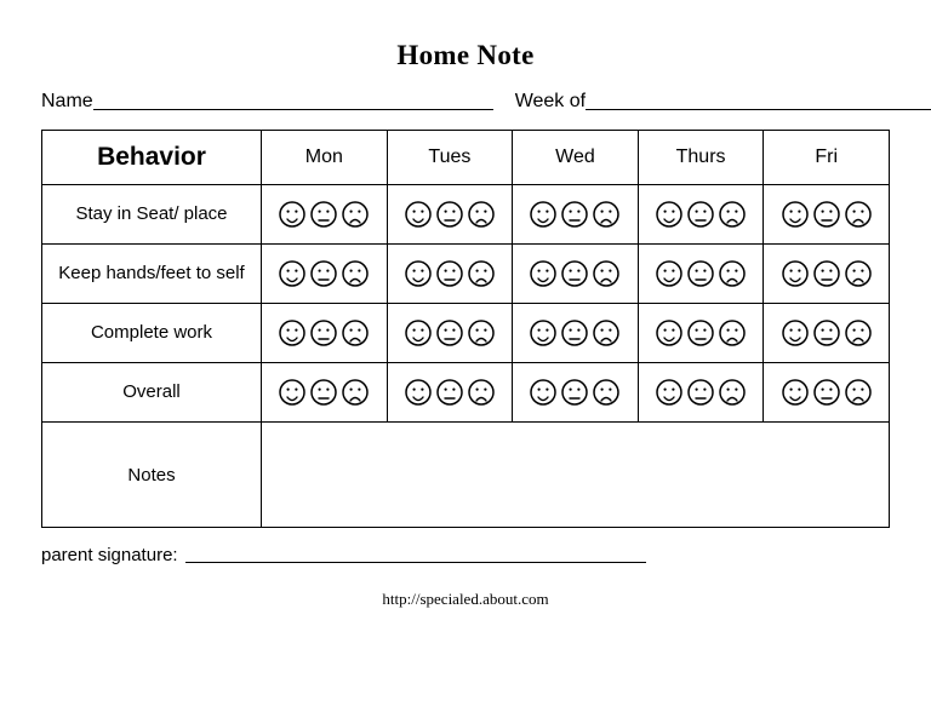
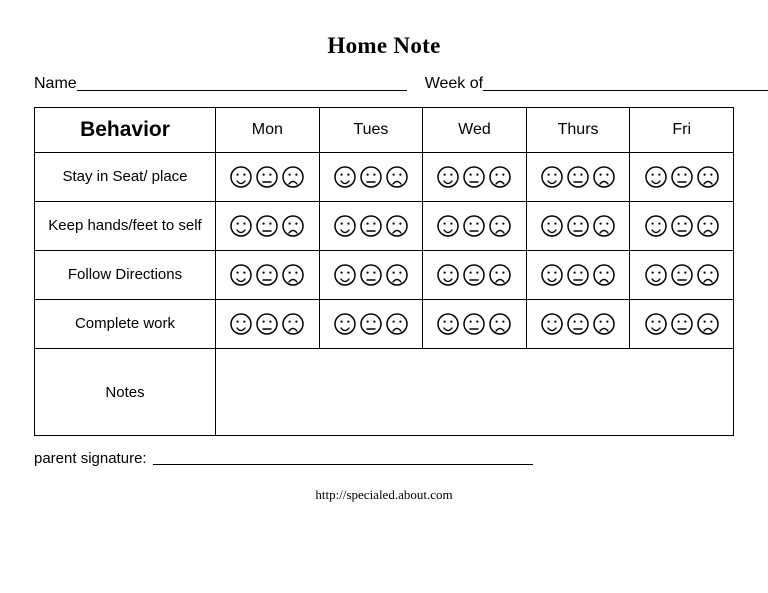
  Home Note
  Name
  Week of
  Behavior	Mon	Tues	Wed	Thurs	Fri
  Stay in Seat/ place
  Keep hands/feet to self
+ Follow Directions
  Complete work
- Overall
  Notes
  parent signature:
  http://specialed.about.com
